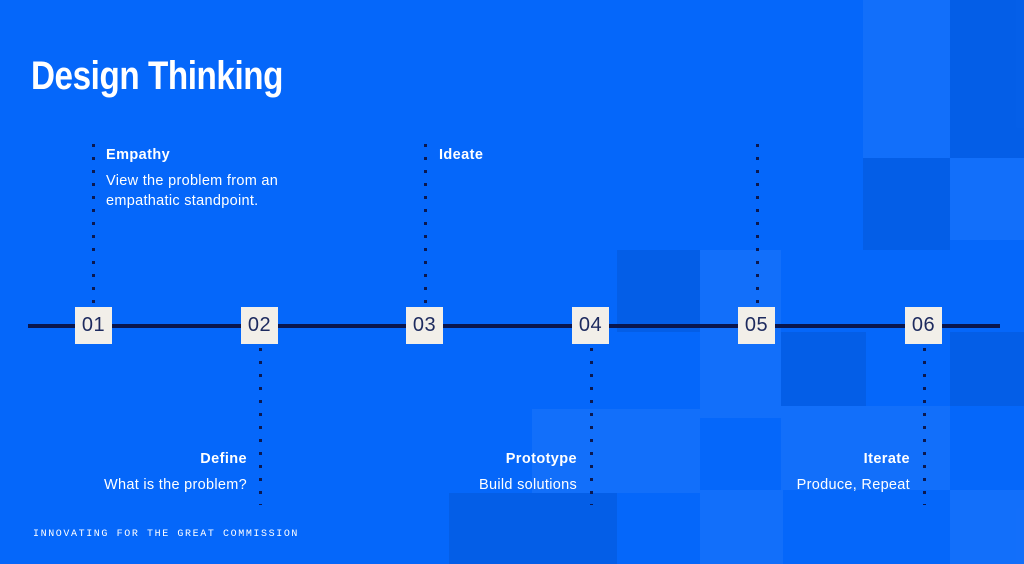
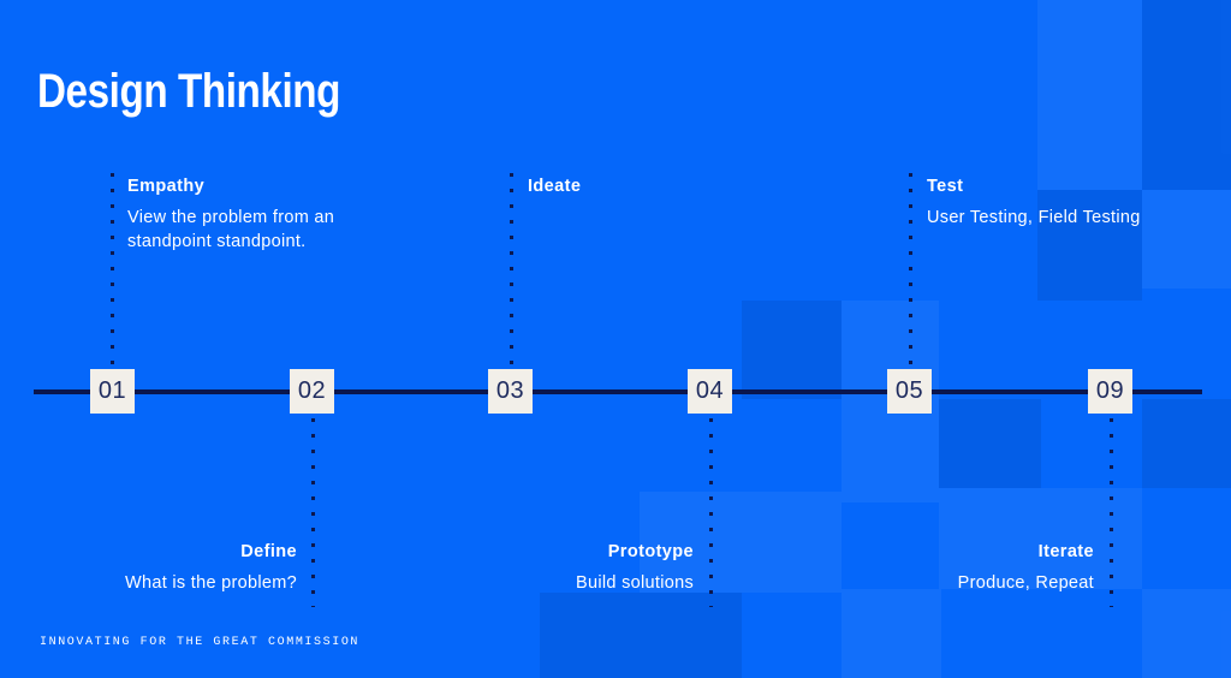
  Design Thinking
  01
  02
  03
  04
  05
- 06
+ 09
  Empathy
- View the problem from an empathatic standpoint.
+ View the problem from an standpoint standpoint.
  Define
  What is the problem?
  Ideate
  Prototype
  Build solutions
+ Test
+ User Testing, Field Testing
  Iterate
  Produce, Repeat
  INNOVATING FOR THE GREAT COMMISSION
